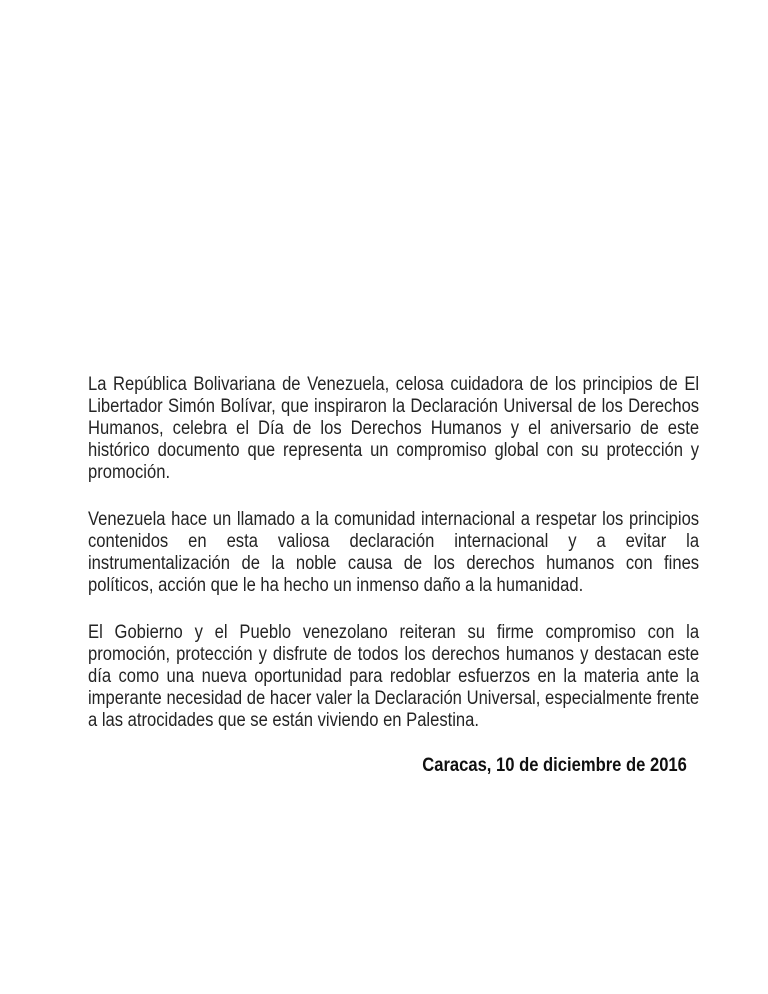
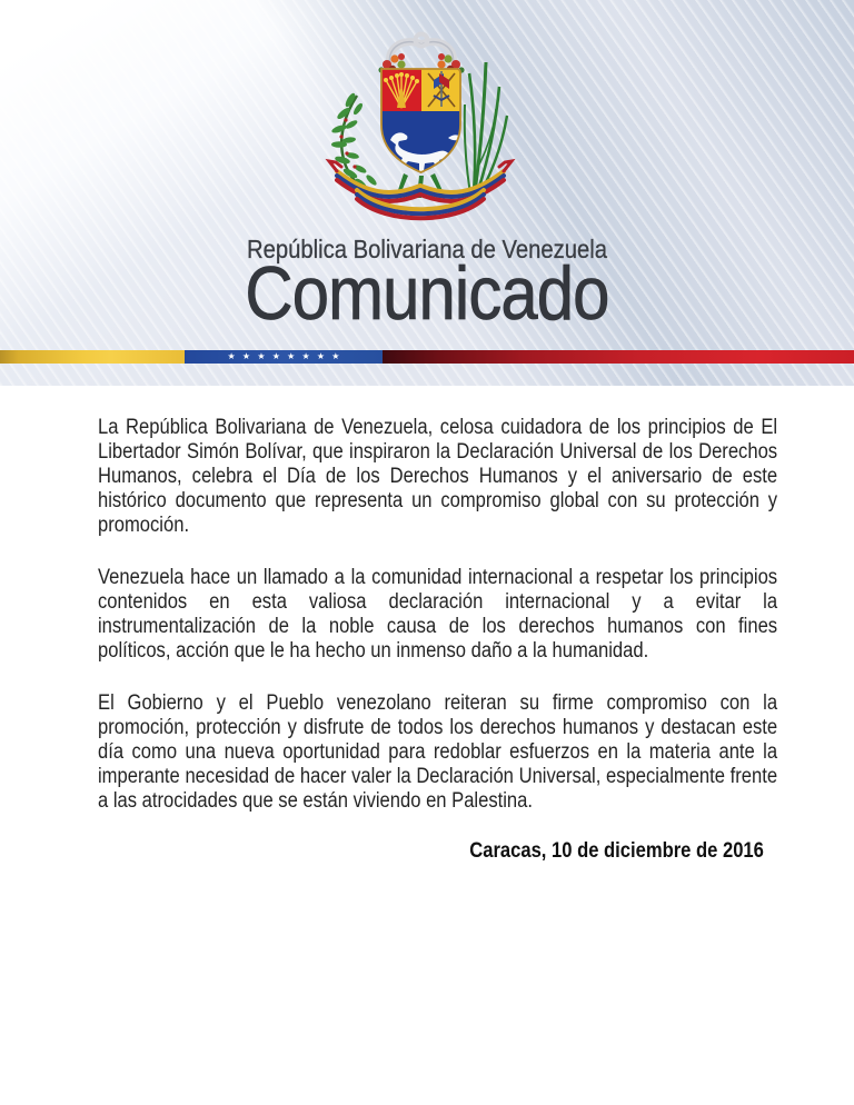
+ República Bolivariana de Venezuela
+ Comunicado
+ ★ ★ ★ ★ ★ ★ ★ ★
  La República Bolivariana de Venezuela, celosa cuidadora de los principios de El Libertador Simón Bolívar, que inspiraron la Declaración Universal de los Derechos Humanos, celebra el Día de los Derechos Humanos y el aniversario de este histórico documento que representa un compromiso global con su protección y promoción.
  Venezuela hace un llamado a la comunidad internacional a respetar los principios contenidos en esta valiosa declaración internacional y a evitar la instrumentalización de la noble causa de los derechos humanos con fines políticos, acción que le ha hecho un inmenso daño a la humanidad.
  El Gobierno y el Pueblo venezolano reiteran su firme compromiso con la promoción, protección y disfrute de todos los derechos humanos y destacan este día como una nueva oportunidad para redoblar esfuerzos en la materia ante la imperante necesidad de hacer valer la Declaración Universal, especialmente frente a las atrocidades que se están viviendo en Palestina.
  Caracas, 10 de diciembre de 2016
